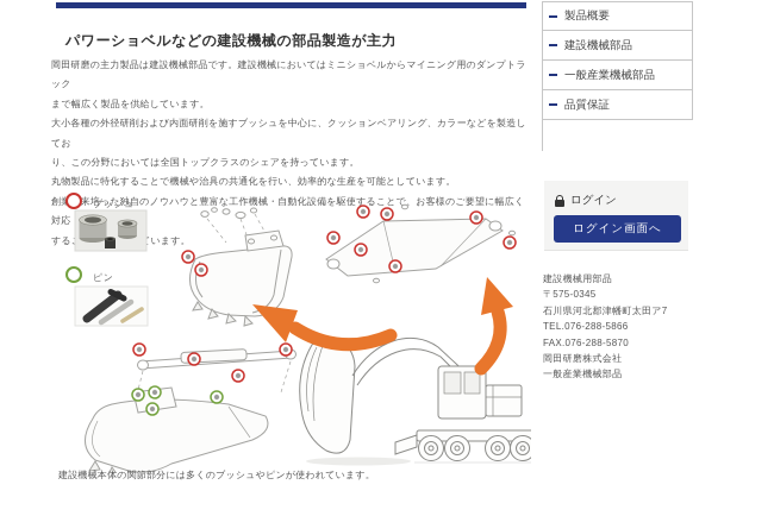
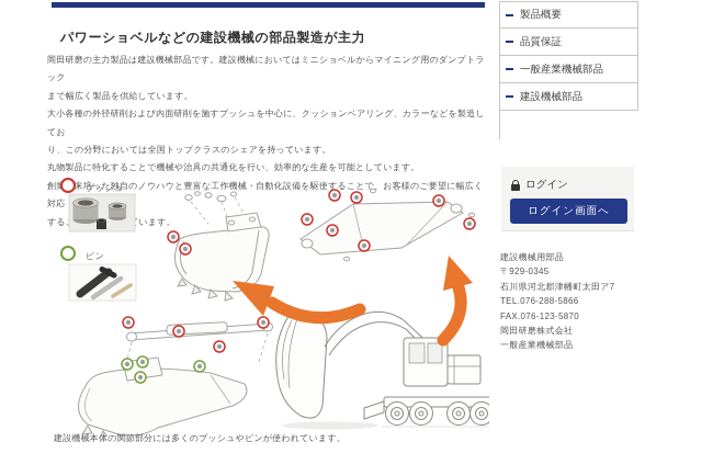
  パワーショベルなどの建設機械の部品製造が主力
  岡田研磨の主力製品は建設機械部品です。建設機械においてはミニショベルからマイニング用のダンプトラック
  まで幅広く製品を供給しています。
  大小各種の外径研削および内面研削を施すブッシュを中心に、クッションベアリング、カラーなどを製造してお
  り、この分野においては全国トップクラスのシェアを持っています。
  丸物製品に特化することで機械や治具の共通化を行い、効率的な生産を可能としています。
  創来培った独自のノウハウと豊富な工作機械・自動化設備を駆使することで、お客様のご要望に幅広く対応
  ブッシュ
  ピン
  建設機械本体の関節部分には多くのブッシュやピンが使われています。
  製品概要
- 建設機械部品
+ 品質保証
  一般産業機械部品
- 品質保証
+ 建設機械部品
  ログイン
  ログイン画面へ
  建設機械用部品
- 〒575-0345
+ 〒929-0345
  石川県河北郡津幡町太田ア7
  TEL.076-288-5866
- FAX.076-288-5870
+ FAX.076-123-5870
  岡田研磨株式会社
  一般産業機械部品
